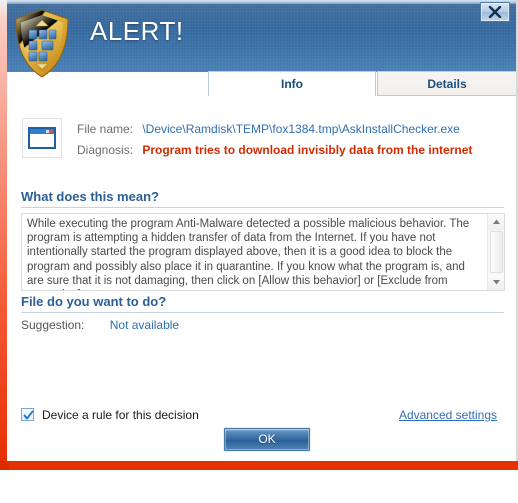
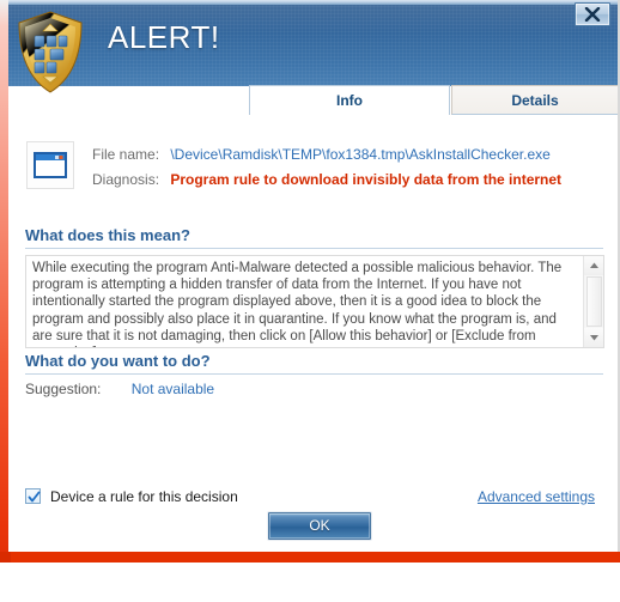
  ALERT!
  Info
  Details
  File name: \Device\Ramdisk\TEMP\fox1384.tmp\AskInstallChecker.exe
- Diagnosis: Program tries to download invisibly data from the internet
+ Diagnosis: Program rule to download invisibly data from the internet
  What does this mean?
  While executing the program Anti-Malware detected a possible malicious behavior. The program is attempting a hidden transfer of data from the Internet. If you have not intentionally started the program displayed above, then it is a good idea to block the program and possibly also place it in quarantine. If you know what the program is, and are sure that it is not damaging, then click on [Allow this behavior] or [Exclude from
- File do you want to do?
+ What do you want to do?
  Suggestion: Not available
  Device a rule for this decision
  Advanced settings
  OK
